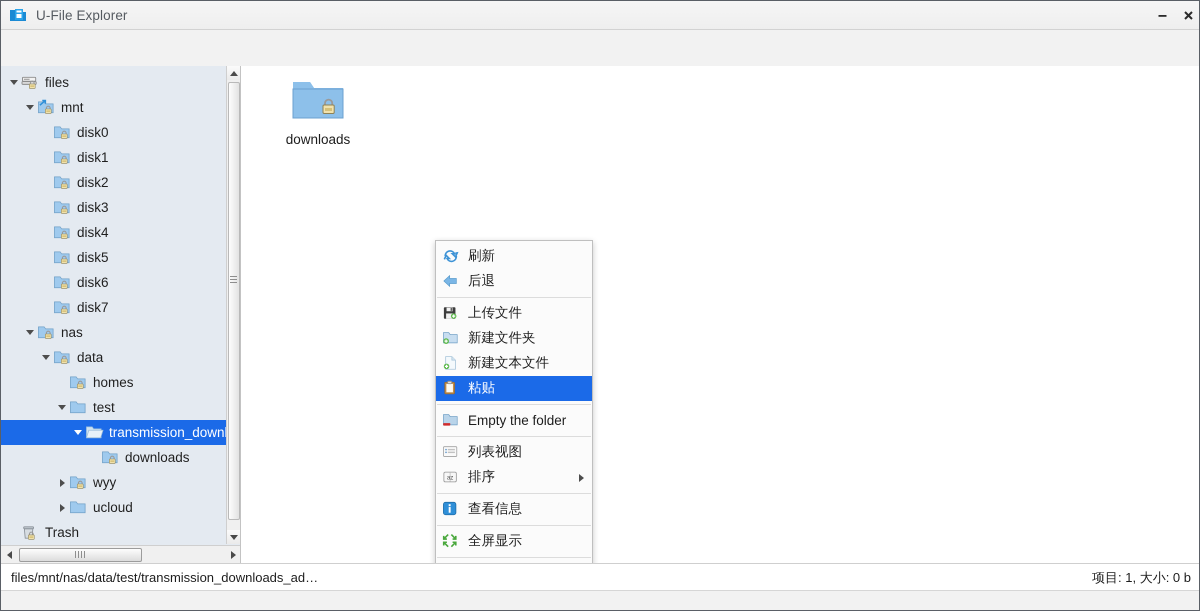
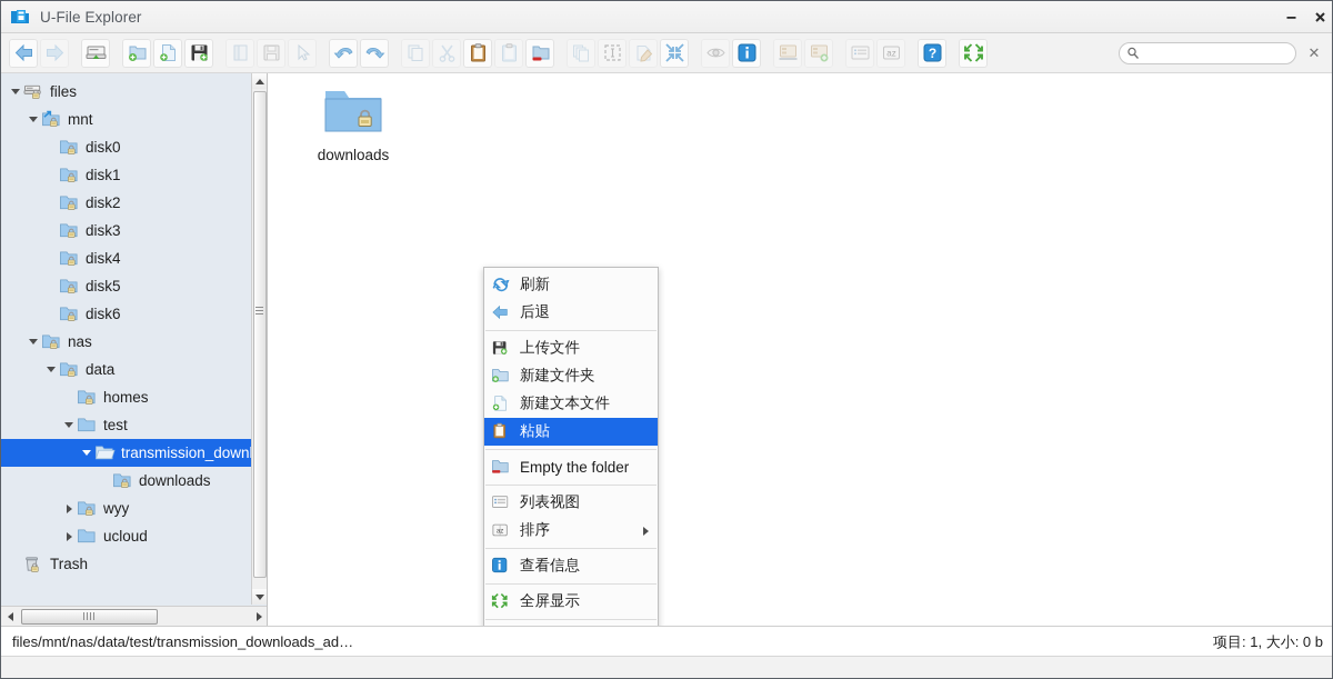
  U-File Explorer
+ az
+ ?
+ ✕
  files
  mnt
  disk0
  disk1
  disk2
  disk3
  disk4
  disk5
  disk6
- disk7
  nas
  data
  homes
  test
  transmission_down
  downloads
  wyy
  ucloud
  Trash
  downloads
  刷新
  后退
  上传文件
  新建文件夹
  新建文本文件
  粘贴
  Empty the folder
  列表视图
  排序
  查看信息
  全屏显示
  files/mnt/nas/data/test/transmission_downloads_ad…
  项目: 1, 大小: 0 b
